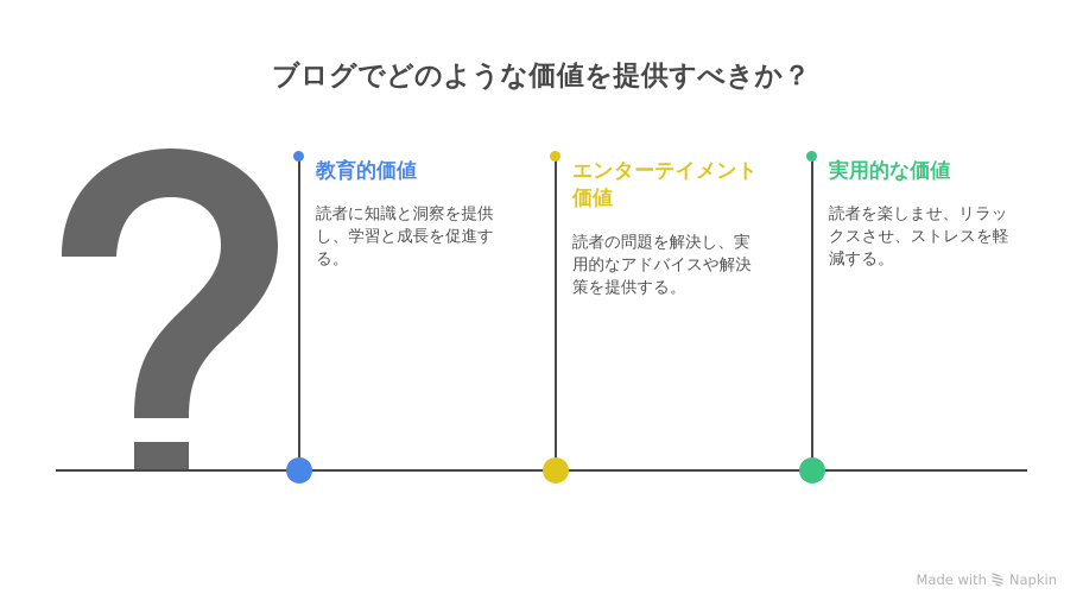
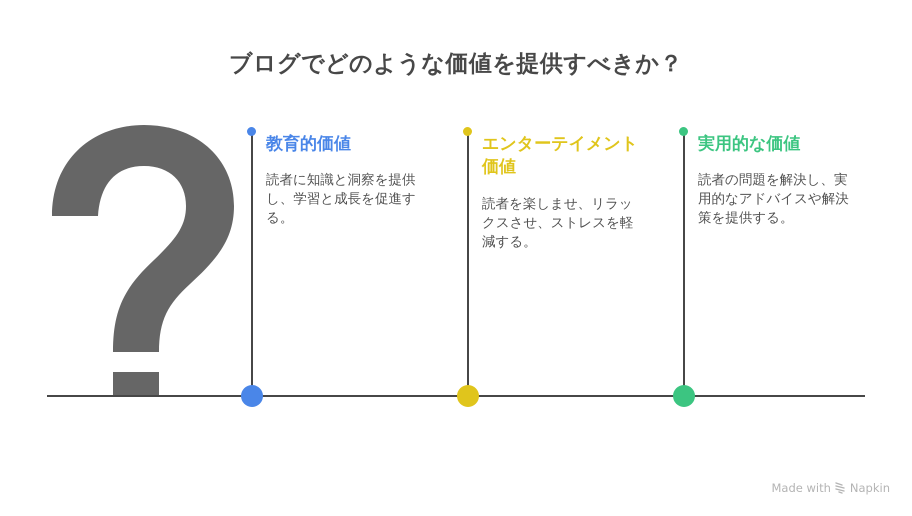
  ブログでどのような価値を提供すべきか？
  教育的価値
  読者に知識と洞察を提供し、学習と成長を促進する。
  エンターテイメント価値
- 読者の問題を解決し、実用的なアドバイスや解決策を提供する。
+ 読者を楽しませ、リラックスさせ、ストレスを軽減する。
  実用的な価値
- 読者を楽しませ、リラックスさせ、ストレスを軽減する。
+ 読者の問題を解決し、実用的なアドバイスや解決策を提供する。
  Made with
  Napkin
